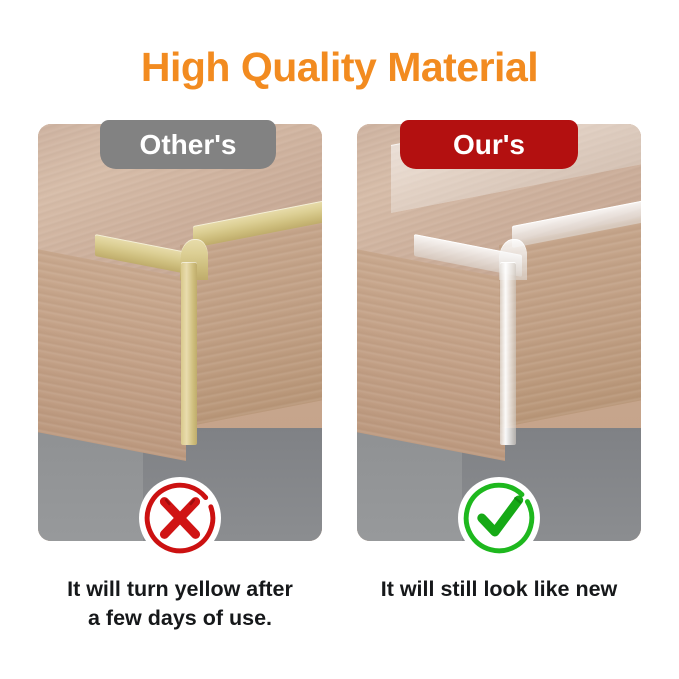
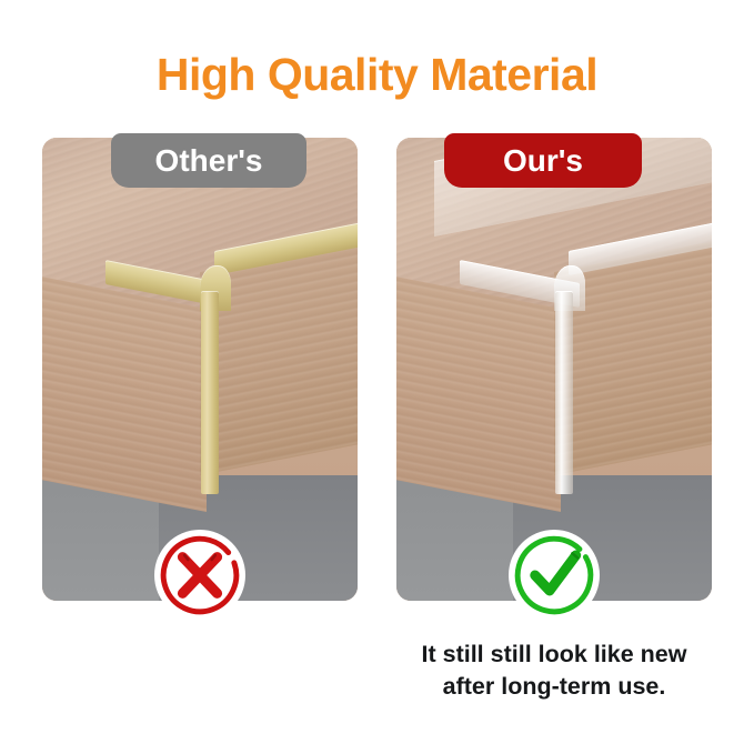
  High Quality Material
  Other's
  Our's
- It will turn yellow after
- a few days of use.
- It will still look like new
+ It still still look like new
+ after long-term use.
